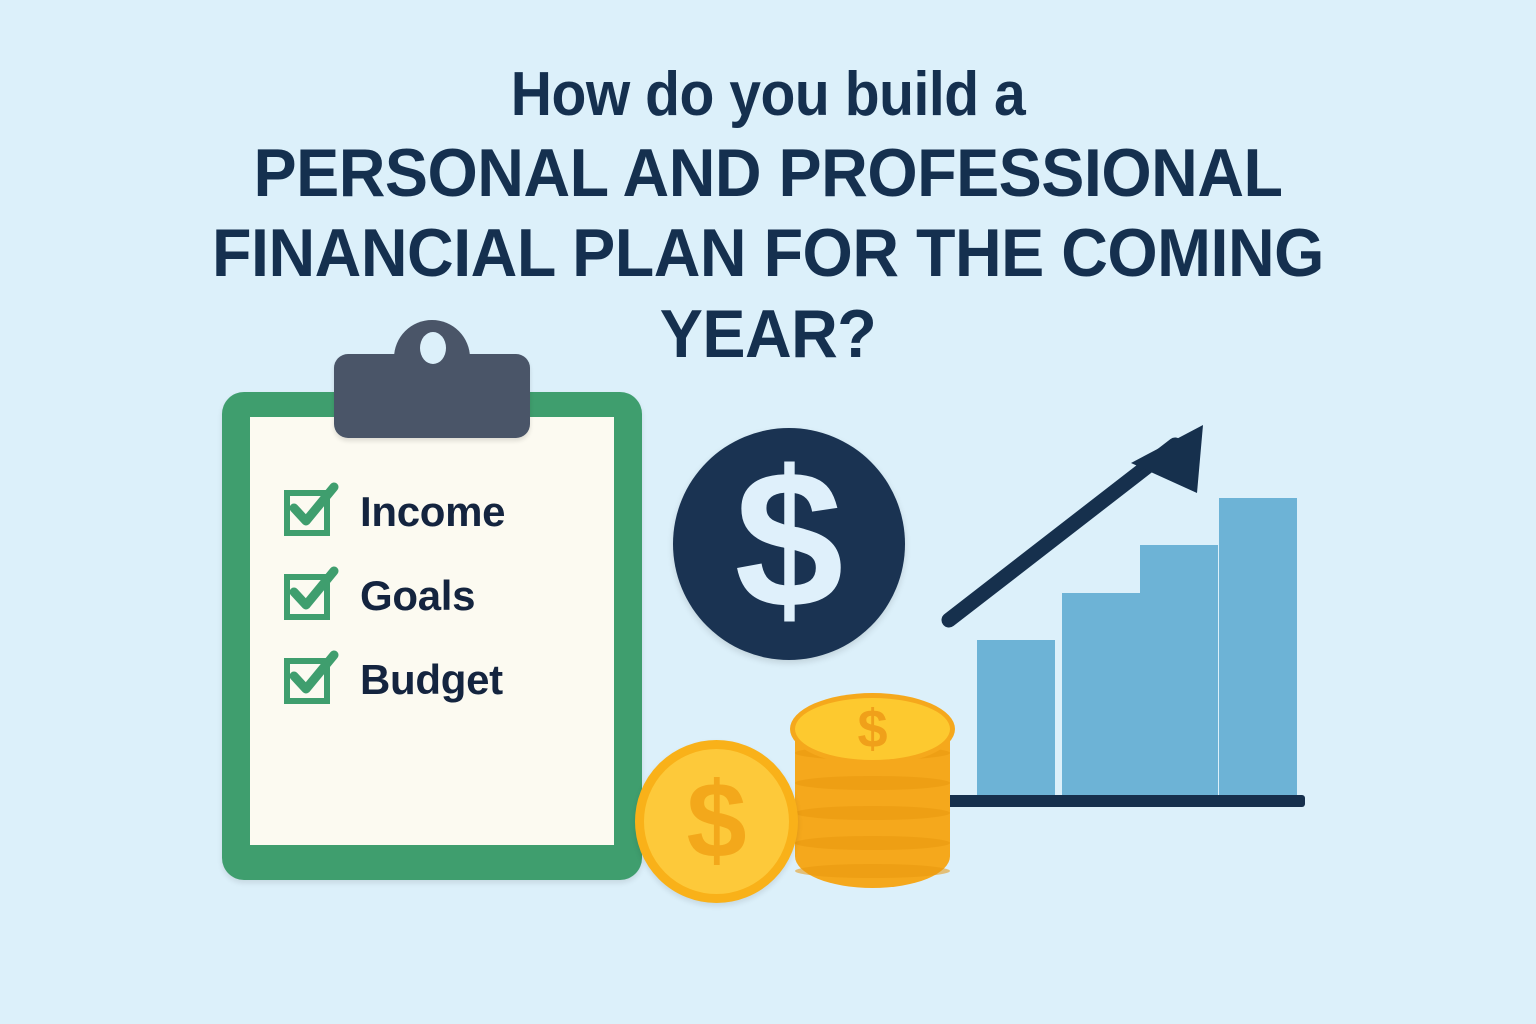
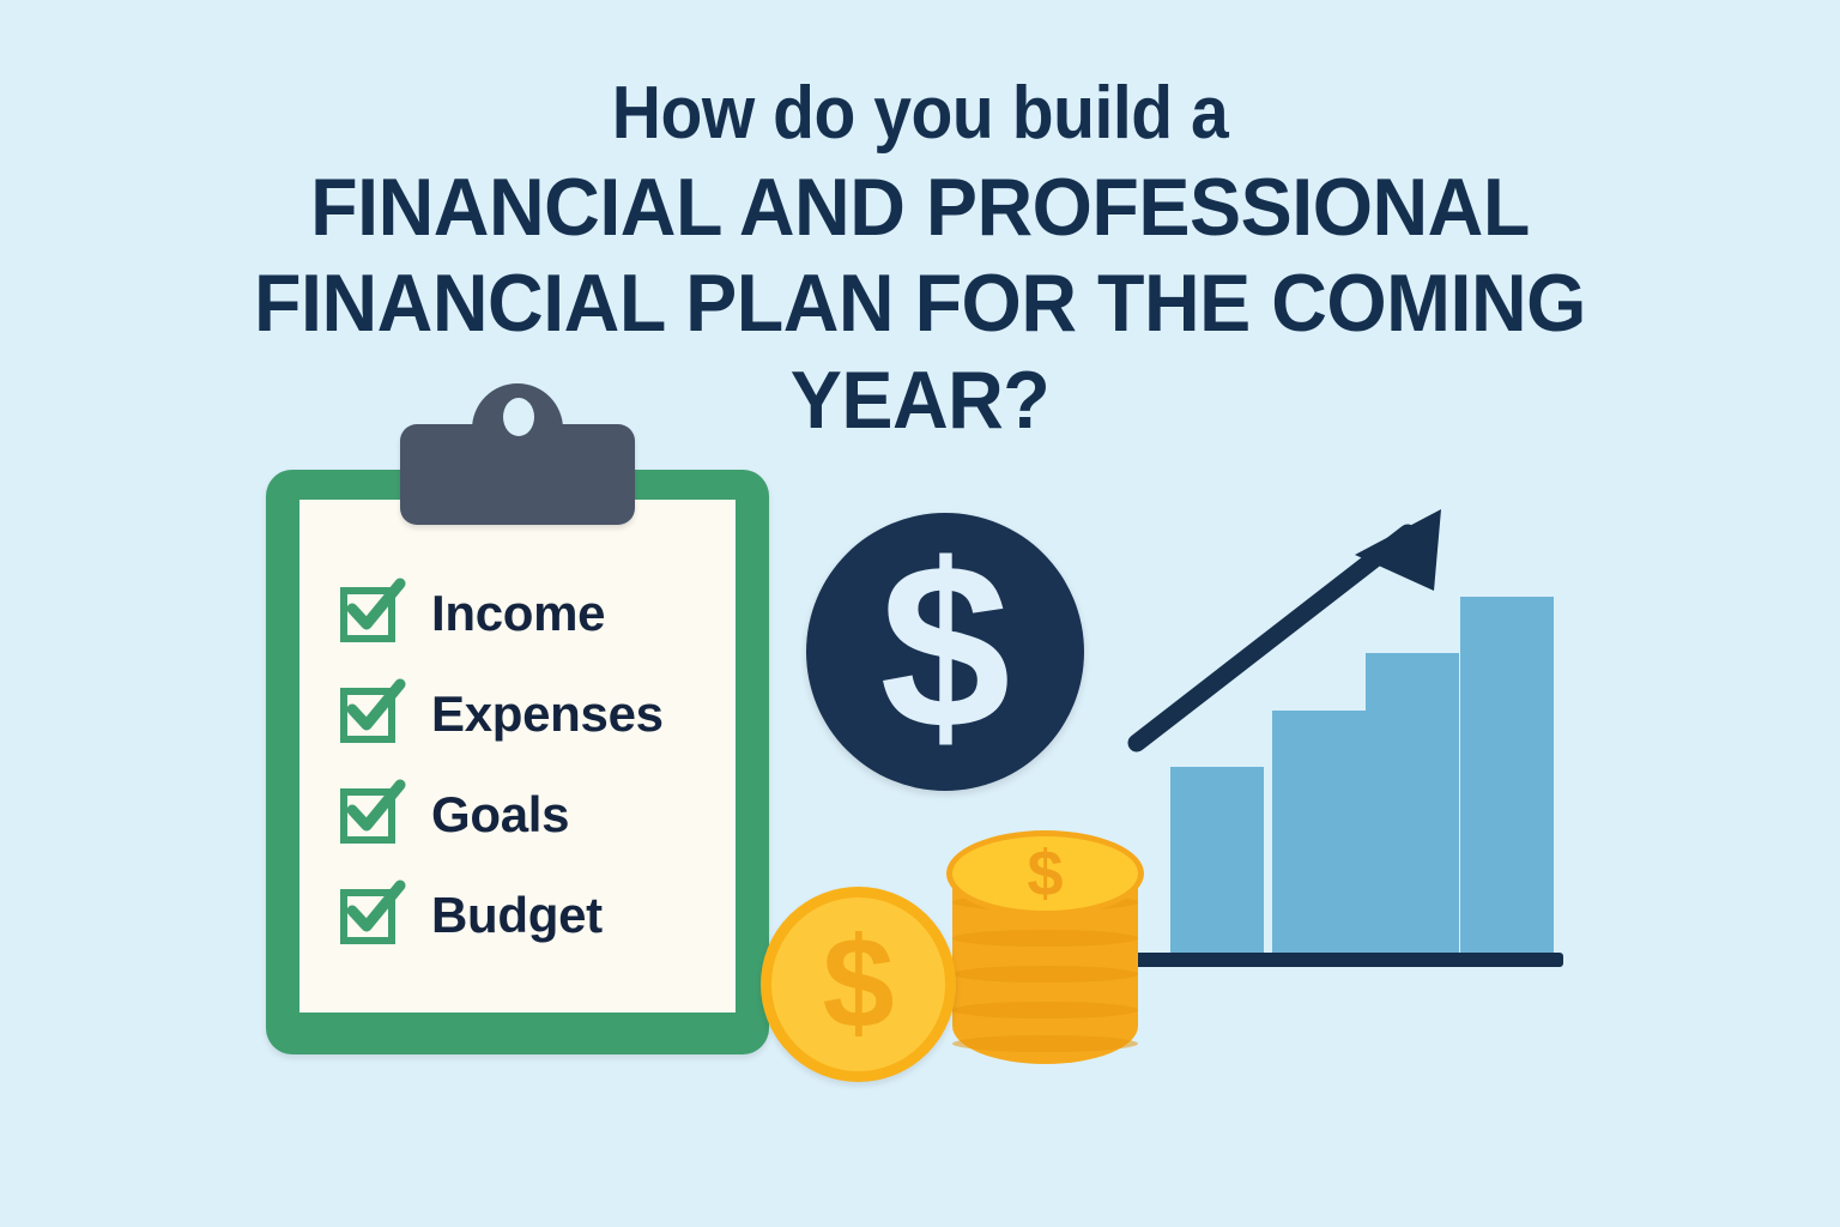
  How do you build a
- PERSONAL AND PROFESSIONAL FINANCIAL PLAN FOR THE COMING YEAR?
+ FINANCIAL AND PROFESSIONAL FINANCIAL PLAN FOR THE COMING YEAR?
  Income
+ Expenses
  Goals
  Budget
  $
  $
  $
